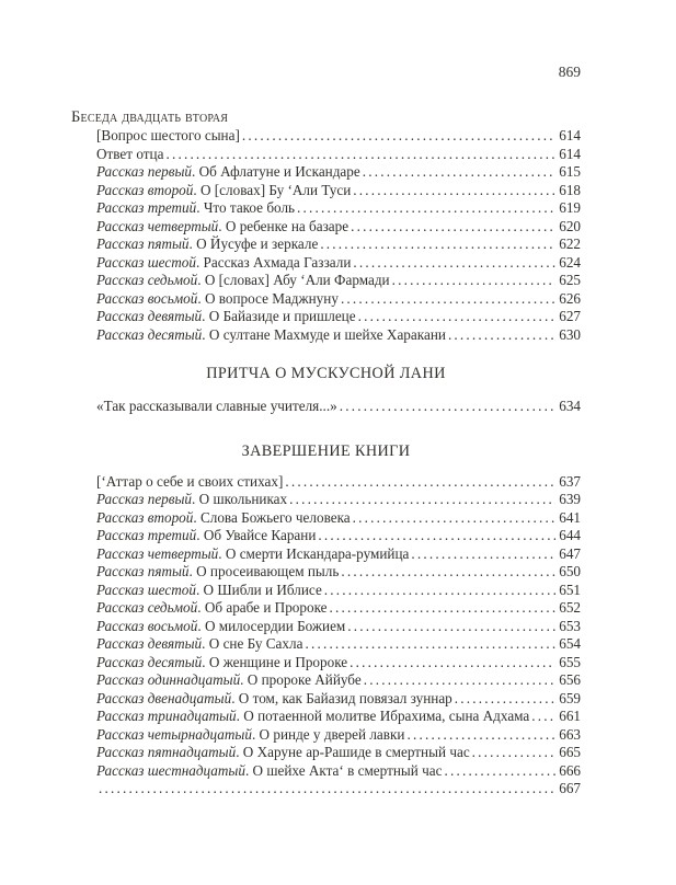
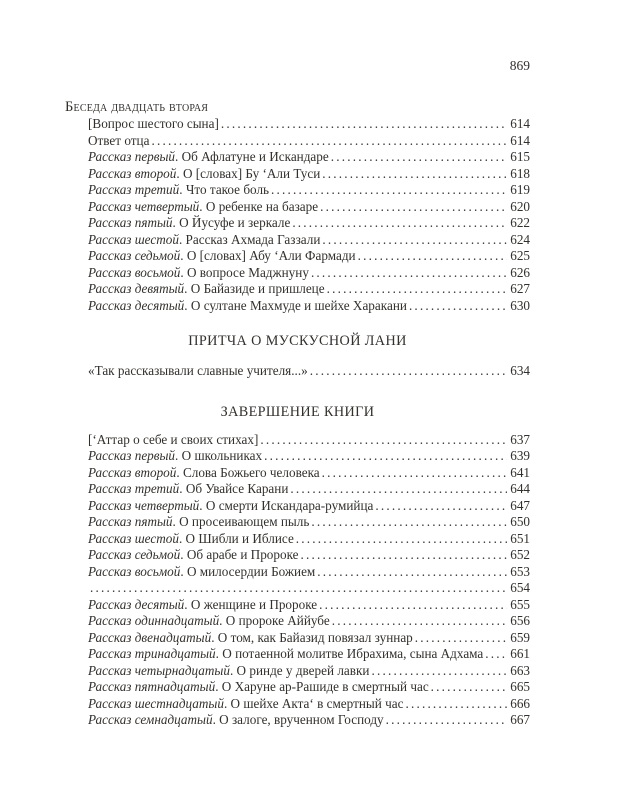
  869
  Беседа двадцать вторая
  [Вопрос шестого сына]
  614
  Ответ отца
  614
  Рассказ первый. Об Афлатуне и Искандаре
  615
  Рассказ второй. О [словах] Бу ‘Али Туси
  618
  Рассказ третий. Что такое боль
  619
  Рассказ четвертый. О ребенке на базаре
  620
  Рассказ пятый. О Йусуфе и зеркале
  622
  Рассказ шестой. Рассказ Ахмада Газзали
  624
  Рассказ седьмой. О [словах] Абу ‘Али Фармади
  625
  Рассказ восьмой. О вопросе Маджнуну
  626
  Рассказ девятый. О Байазиде и пришлеце
  627
  Рассказ десятый. О султане Махмуде и шейхе Харакани
  630
  ПРИТЧА О МУСКУСНОЙ ЛАНИ
  «Так рассказывали славные учителя...»
  634
  ЗАВЕРШЕНИЕ КНИГИ
  [‘Аттар о себе и своих стихах]
  637
  Рассказ первый. О школьниках
  639
  Рассказ второй. Слова Божьего человека
  641
  Рассказ третий. Об Увайсе Карани
  644
  Рассказ четвертый. О смерти Искандара-румийца
  647
  Рассказ пятый. О просеивающем пыль
  650
  Рассказ шестой. О Шибли и Иблисе
  651
  Рассказ седьмой. Об арабе и Пророке
  652
  Рассказ восьмой. О милосердии Божием
  653
- Рассказ девятый. О сне Бу Сахла
  654
  Рассказ десятый. О женщине и Пророке
  655
  Рассказ одиннадцатый. О пророке Аййубе
  656
  Рассказ двенадцатый. О том, как Байазид повязал зуннар
  659
  Рассказ тринадцатый. О потаенной молитве Ибрахима, сына Адхама
  661
  Рассказ четырнадцатый. О ринде у дверей лавки
  663
  Рассказ пятнадцатый. О Харуне ар-Рашиде в смертный час
  665
  Рассказ шестнадцатый. О шейхе Актаʻ в смертный час
  666
+ Рассказ семнадцатый. О залоге, врученном Господу
  667
